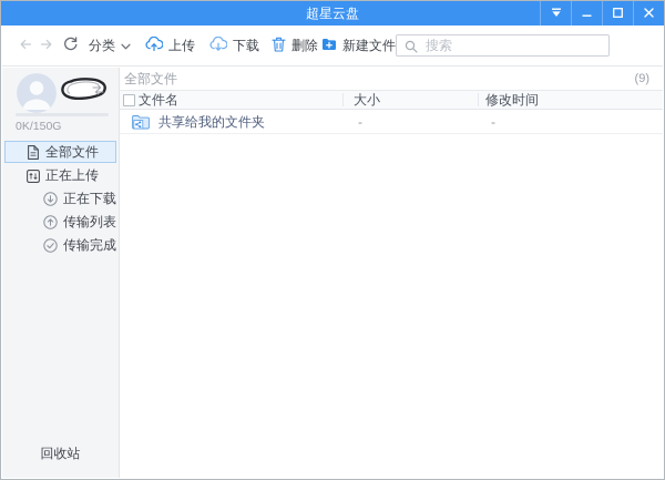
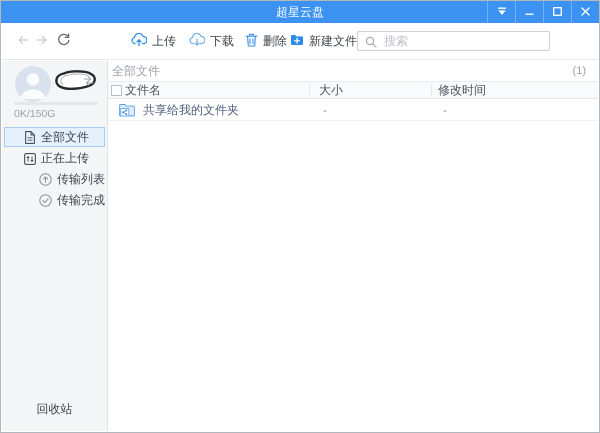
  超星云盘
- 分类
  上传
  下载
  删除
  新建文件
  搜索
  0K/150G
  全部文件
  正在上传
- 正在下载
  传输列表
  传输完成
  回收站
  全部文件
- (9)
+ (1)
  文件名
  大小
  修改时间
  共享给我的文件夹
  -
  -
